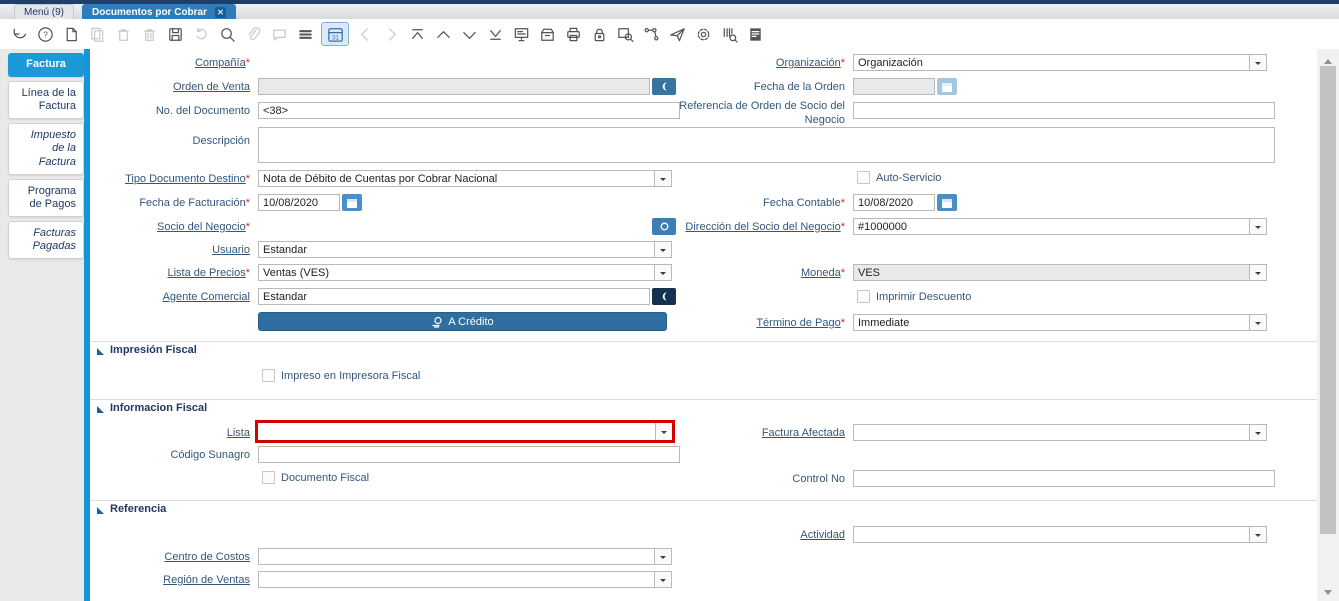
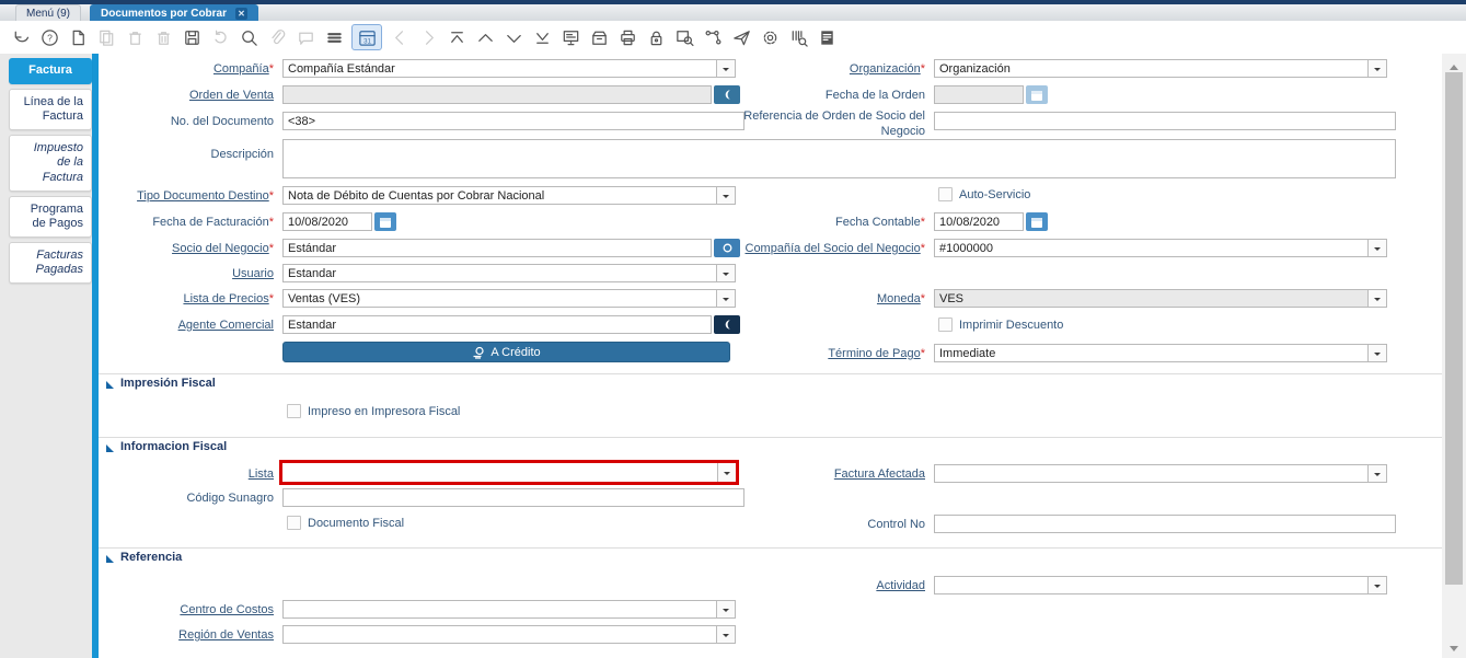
  Menú (9)
  Documentos por Cobrar
  ✕
  ?
  Factura
  Línea de la Factura
  Impuesto de la Factura
  Programa de Pagos
  Facturas Pagadas
  Compañía*
  Orden de Venta
  No. del Documento
  Descripción
  Tipo Documento Destino*
  Fecha de Facturación*
  Socio del Negocio*
  Usuario
  Lista de Precios*
  Agente Comercial
  Organización*
  Fecha de la Orden
  Referencia de Orden de Socio del Negocio
  Fecha Contable*
- Dirección del Socio del Negocio*
+ Compañía del Socio del Negocio*
  Moneda*
  Término de Pago*
+ Compañía Estándar
  Organización
  <38>
  Nota de Débito de Cuentas por Cobrar Nacional
  Auto-Servicio
  10/08/2020
  10/08/2020
+ Estándar
  #1000000
  Estandar
  Ventas (VES)
  VES
  Estandar
  Imprimir Descuento
  A Crédito
  Immediate
  Impresión Fiscal
  Impreso en Impresora Fiscal
  Informacion Fiscal
  Lista
  Factura Afectada
  Código Sunagro
  Documento Fiscal
  Control No
  Referencia
  Actividad
  Centro de Costos
  Región de Ventas
